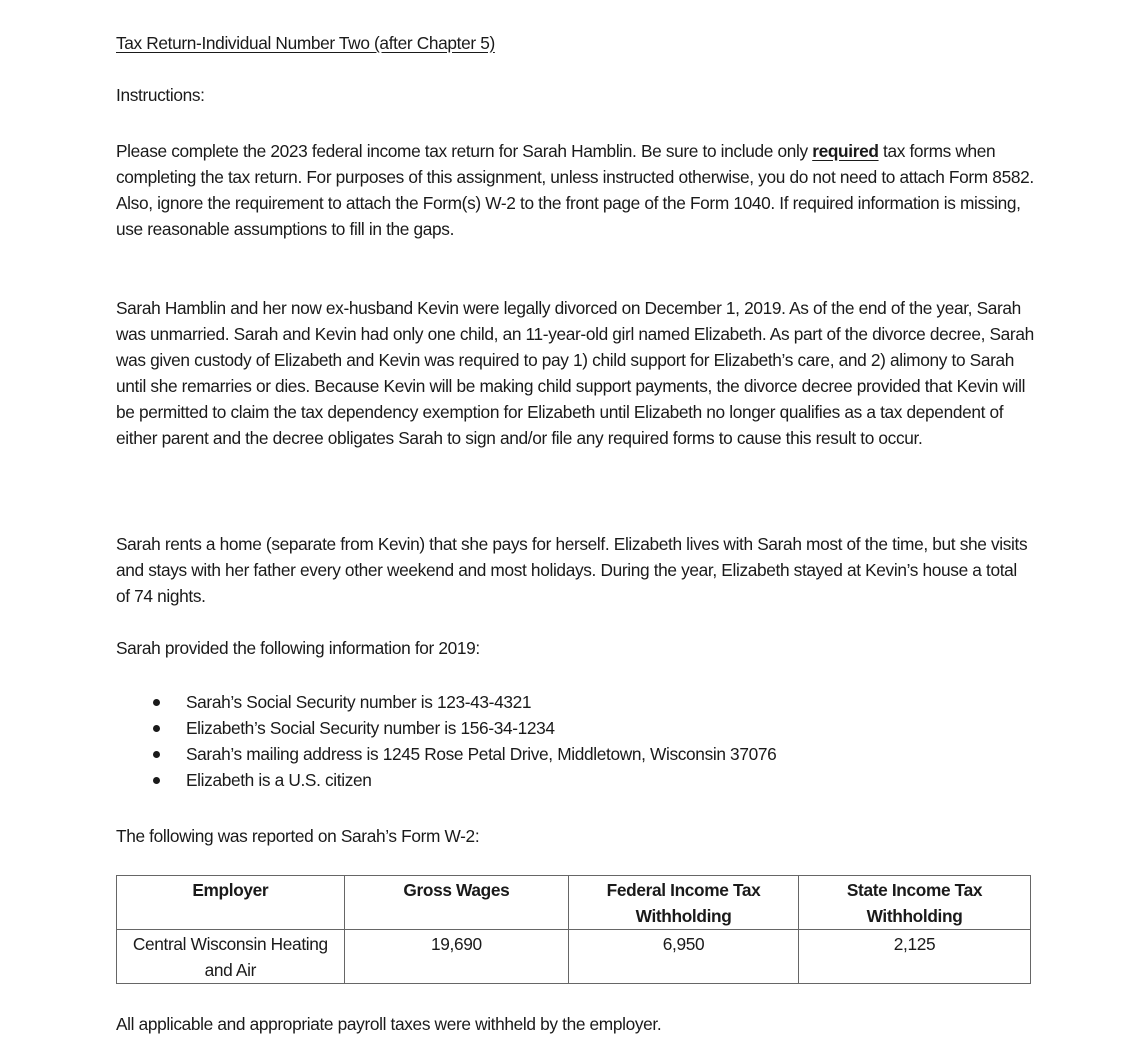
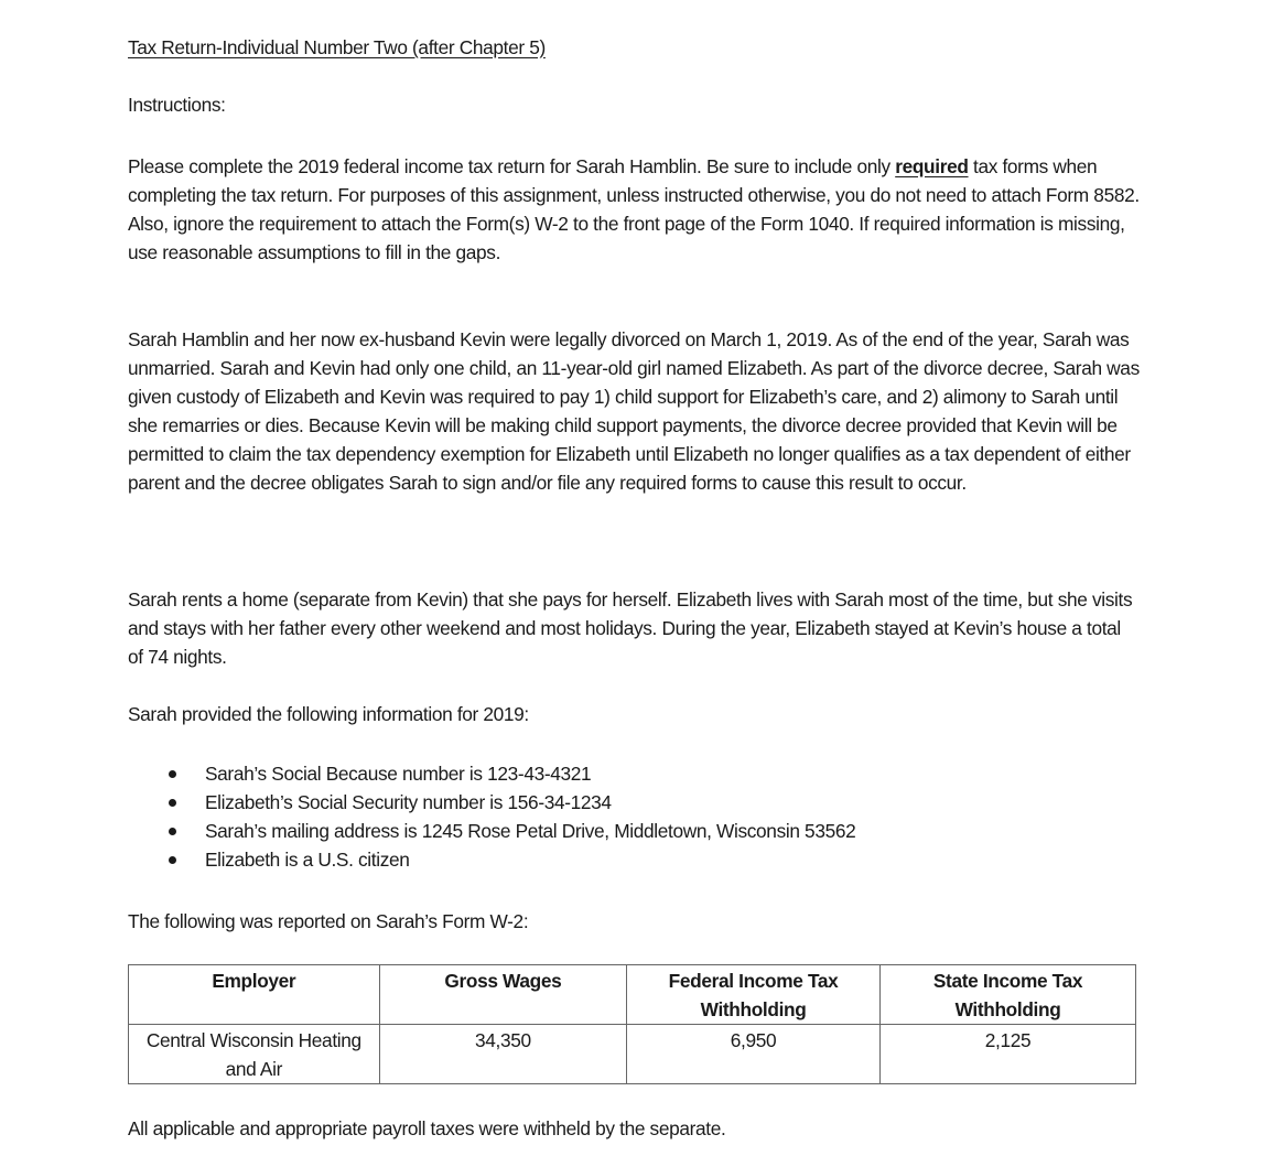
  Tax Return-Individual Number Two (after Chapter 5)
  Instructions:
- Please complete the 2023 federal income tax return for Sarah Hamblin. Be sure to include only required tax forms when completing the tax return. For purposes of this assignment, unless instructed otherwise, you do not need to attach Form 8582. Also, ignore the requirement to attach the Form(s) W-2 to the front page of the Form 1040. If required information is missing, use reasonable assumptions to fill in the gaps.
+ Please complete the 2019 federal income tax return for Sarah Hamblin. Be sure to include only required tax forms when completing the tax return. For purposes of this assignment, unless instructed otherwise, you do not need to attach Form 8582. Also, ignore the requirement to attach the Form(s) W-2 to the front page of the Form 1040. If required information is missing, use reasonable assumptions to fill in the gaps.
- Sarah Hamblin and her now ex-husband Kevin were legally divorced on December 1, 2019. As of the end of the year, Sarah was unmarried. Sarah and Kevin had only one child, an 11-year-old girl named Elizabeth. As part of the divorce decree, Sarah was given custody of Elizabeth and Kevin was required to pay 1) child support for Elizabeth’s care, and 2) alimony to Sarah until she remarries or dies. Because Kevin will be making child support payments, the divorce decree provided that Kevin will be permitted to claim the tax dependency exemption for Elizabeth until Elizabeth no longer qualifies as a tax dependent of either parent and the decree obligates Sarah to sign and/or file any required forms to cause this result to occur.
+ Sarah Hamblin and her now ex-husband Kevin were legally divorced on March 1, 2019. As of the end of the year, Sarah was unmarried. Sarah and Kevin had only one child, an 11-year-old girl named Elizabeth. As part of the divorce decree, Sarah was given custody of Elizabeth and Kevin was required to pay 1) child support for Elizabeth’s care, and 2) alimony to Sarah until she remarries or dies. Because Kevin will be making child support payments, the divorce decree provided that Kevin will be permitted to claim the tax dependency exemption for Elizabeth until Elizabeth no longer qualifies as a tax dependent of either parent and the decree obligates Sarah to sign and/or file any required forms to cause this result to occur.
  Sarah rents a home (separate from Kevin) that she pays for herself. Elizabeth lives with Sarah most of the time, but she visits and stays with her father every other weekend and most holidays. During the year, Elizabeth stayed at Kevin’s house a total of 74 nights.
  Sarah provided the following information for 2019:
- Sarah’s Social Security number is 123-43-4321
+ Sarah’s Social Because number is 123-43-4321
  Elizabeth’s Social Security number is 156-34-1234
- Sarah’s mailing address is 1245 Rose Petal Drive, Middletown, Wisconsin 37076
+ Sarah’s mailing address is 1245 Rose Petal Drive, Middletown, Wisconsin 53562
  Elizabeth is a U.S. citizen
  The following was reported on Sarah’s Form W-2:
  Employer	Gross Wages	Federal Income Tax Withholding	State Income Tax Withholding
- Central Wisconsin Heating and Air	19,690	6,950	2,125
+ Central Wisconsin Heating and Air	34,350	6,950	2,125
- All applicable and appropriate payroll taxes were withheld by the employer.
+ All applicable and appropriate payroll taxes were withheld by the separate.
